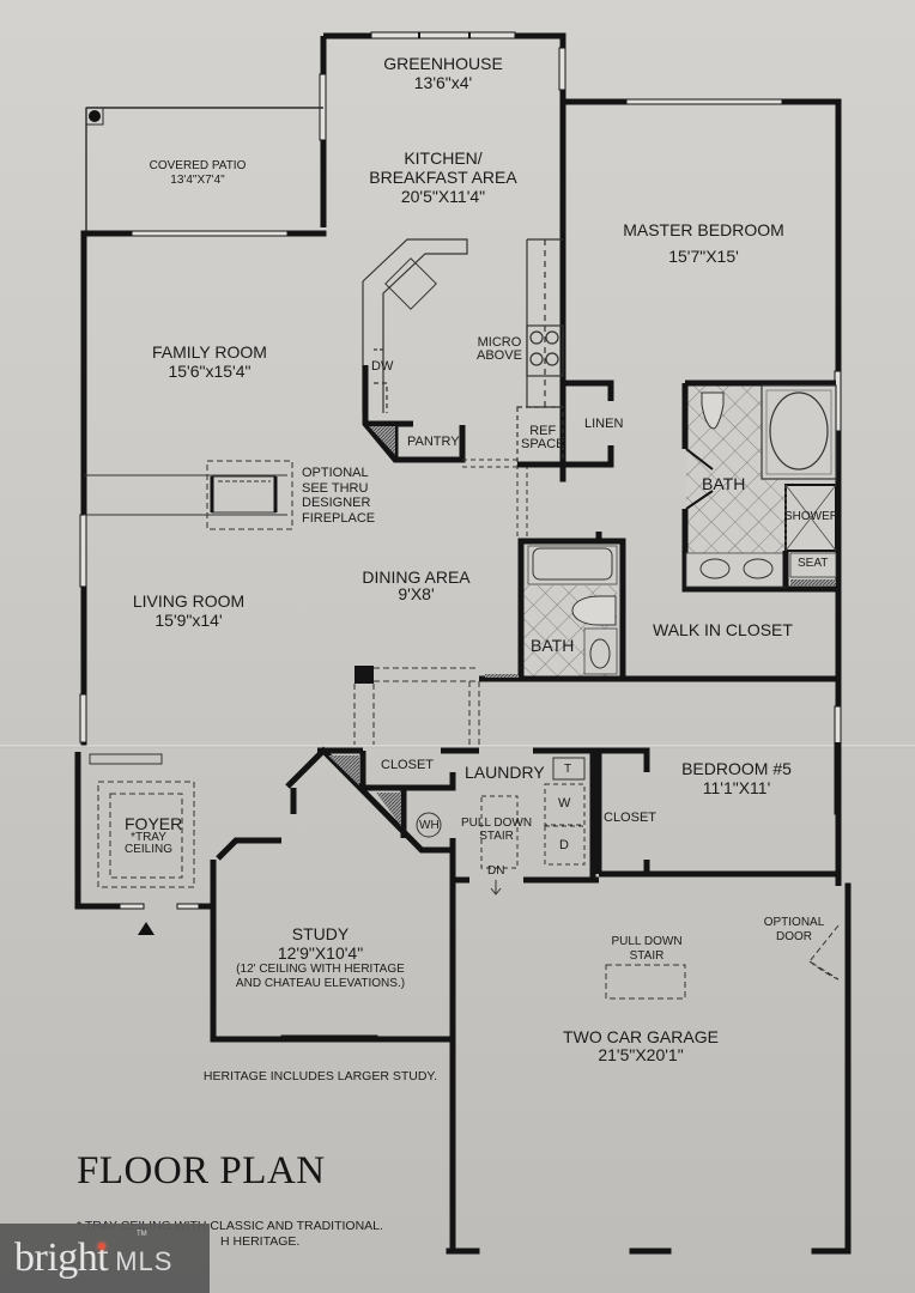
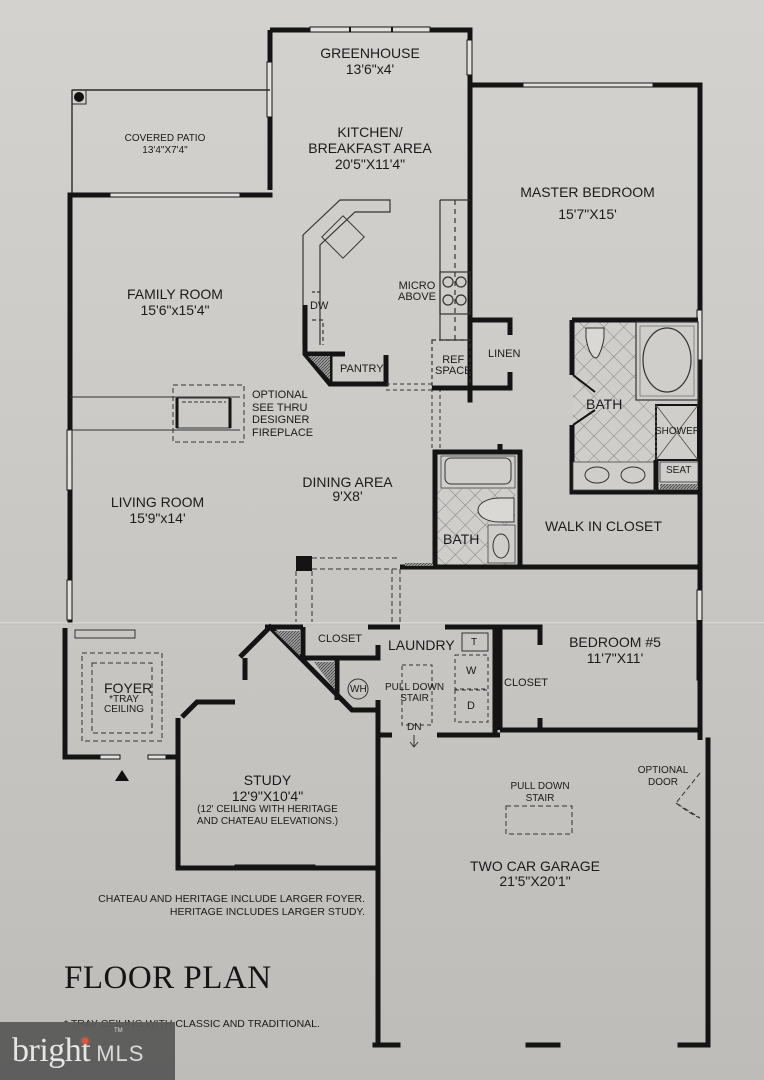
  GREENHOUSE
  13'6"x4'
  COVERED PATIO
  13'4"X7'4"
  KITCHEN/
  BREAKFAST AREA
  20'5"X11'4"
  MASTER BEDROOM
  15'7"X15'
  FAMILY ROOM
  15'6"x15'4"
  OPTIONAL
  SEE THRU
  DESIGNER
  FIREPLACE
  LIVING ROOM
  15'9"x14'
  DINING AREA
  9'X8'
  DW
  MICRO
  ABOVE
  PANTRY
  REF
  SPACE
  LINEN
  BATH
  SHOWER
  SEAT
  BATH
  WALK IN CLOSET
  CLOSET
  LAUNDRY
  T
  W
  D
  WH
  PULL DOWN
  STAIR
  DN
  BEDROOM #5
- 11'1"X11'
+ 11'7"X11'
  CLOSET
  FOYER
  *TRAY
  CEILING
  STUDY
  12'9"X10'4"
  (12' CEILING WITH HERITAGE
  AND CHATEAU ELEVATIONS.)
  PULL DOWN
  STAIR
  OPTIONAL
  DOOR
  TWO CAR GARAGE
  21'5"X20'1"
+ CHATEAU AND HERITAGE INCLUDE LARGER FOYER.
  HERITAGE INCLUDES LARGER STUDY.
  FLOOR PLAN
- H HERITAGE.
  bright
  MLS
